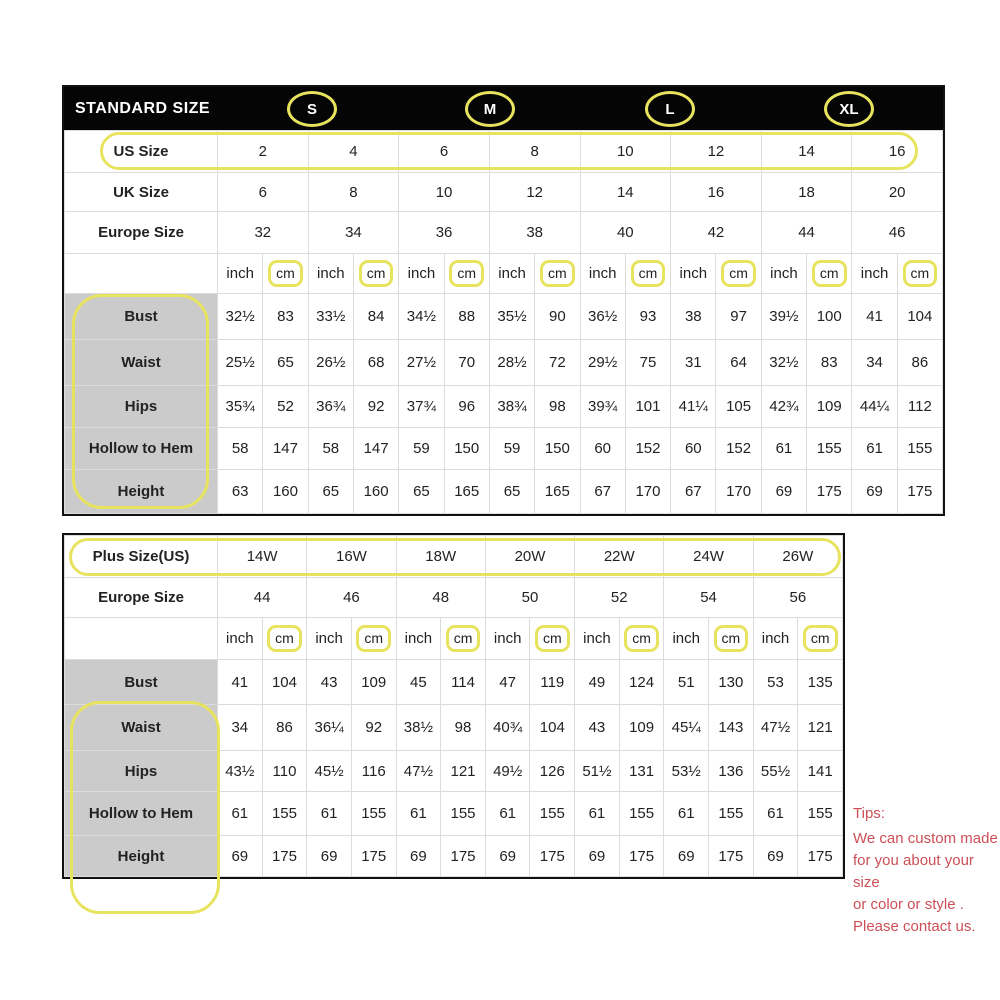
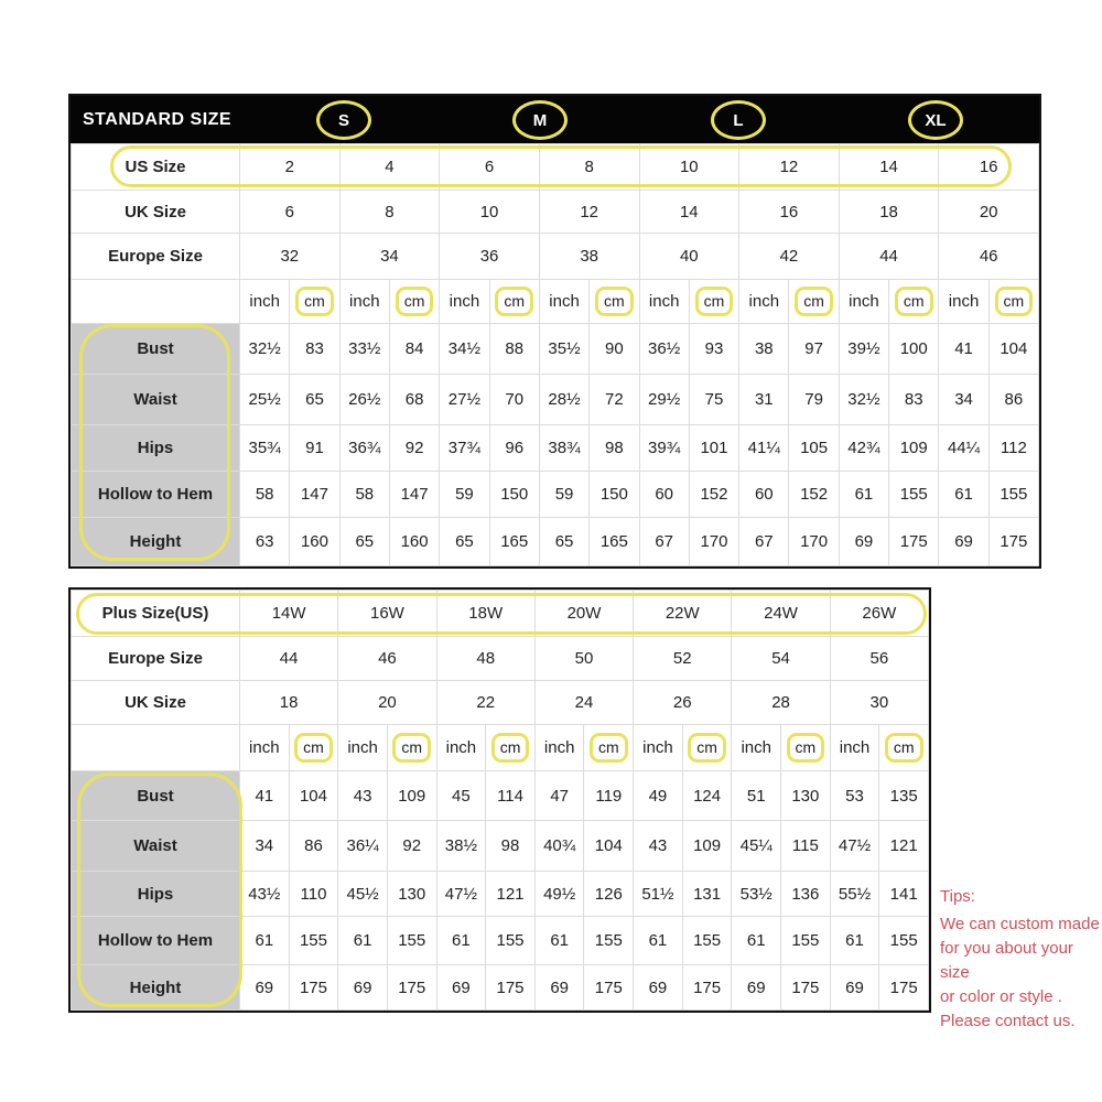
  STANDARD SIZE
  S
  M
  L
  XL
  US Size	2	4	6	8	10	12	14	16
  UK Size	6	8	10	12	14	16	18	20
  Europe Size	32	34	36	38	40	42	44	46
  	inch	cm	inch	cm	inch	cm	inch	cm	inch	cm	inch	cm	inch	cm	inch	cm
  Bust	32½	83	33½	84	34½	88	35½	90	36½	93	38	97	39½	100	41	104
- Waist	25½	65	26½	68	27½	70	28½	72	29½	75	31	64	32½	83	34	86
+ Waist	25½	65	26½	68	27½	70	28½	72	29½	75	31	79	32½	83	34	86
- Hips	35¾	52	36¾	92	37¾	96	38¾	98	39¾	101	41¼	105	42¾	109	44¼	112
+ Hips	35¾	91	36¾	92	37¾	96	38¾	98	39¾	101	41¼	105	42¾	109	44¼	112
  Hollow to Hem	58	147	58	147	59	150	59	150	60	152	60	152	61	155	61	155
  Height	63	160	65	160	65	165	65	165	67	170	67	170	69	175	69	175
  Plus Size(US)	14W	16W	18W	20W	22W	24W	26W
  Europe Size	44	46	48	50	52	54	56
+ UK Size	18	20	22	24	26	28	30
  	inch	cm	inch	cm	inch	cm	inch	cm	inch	cm	inch	cm	inch	cm
  Bust	41	104	43	109	45	114	47	119	49	124	51	130	53	135
- Waist	34	86	36¼	92	38½	98	40¾	104	43	109	45¼	143	47½	121
+ Waist	34	86	36¼	92	38½	98	40¾	104	43	109	45¼	115	47½	121
- Hips	43½	110	45½	116	47½	121	49½	126	51½	131	53½	136	55½	141
+ Hips	43½	110	45½	130	47½	121	49½	126	51½	131	53½	136	55½	141
  Hollow to Hem	61	155	61	155	61	155	61	155	61	155	61	155	61	155
  Height	69	175	69	175	69	175	69	175	69	175	69	175	69	175
  Tips:
  We can custom made
  for you about your size
  or color or style .
  Please contact us.
